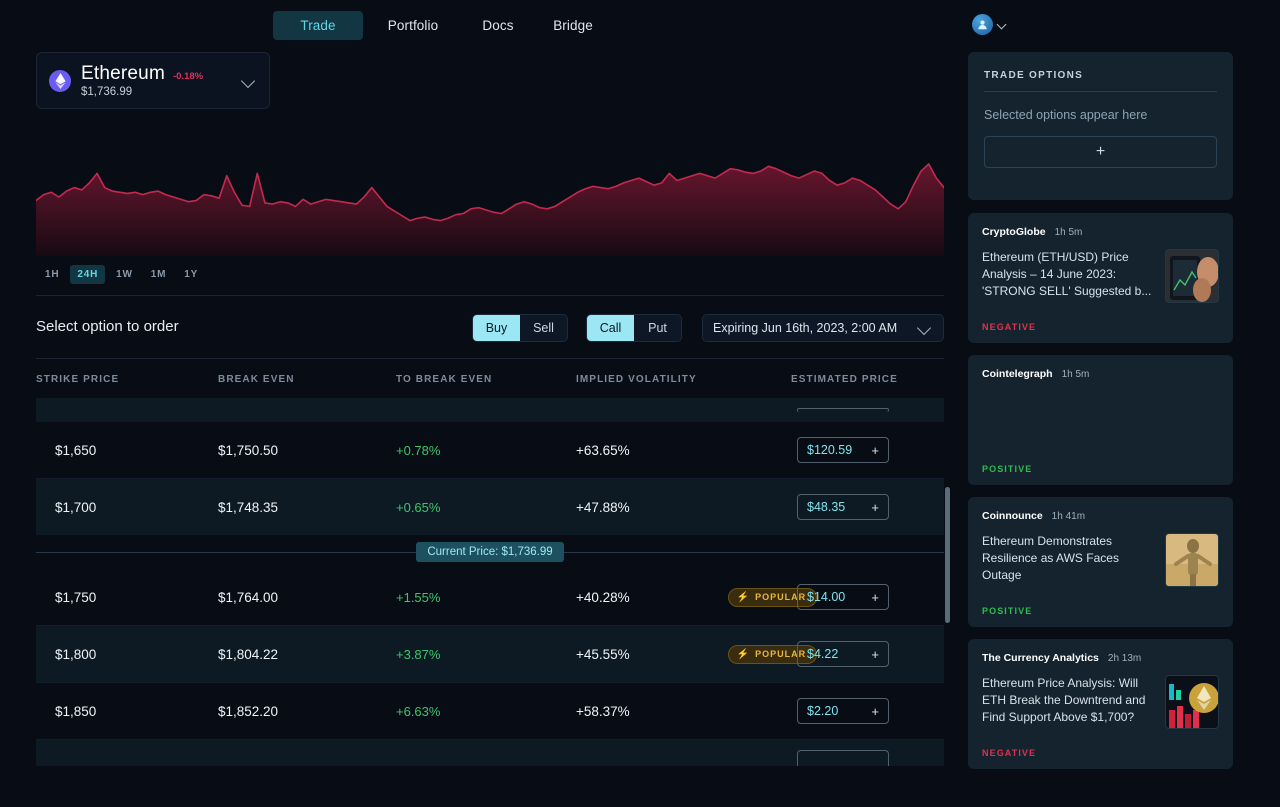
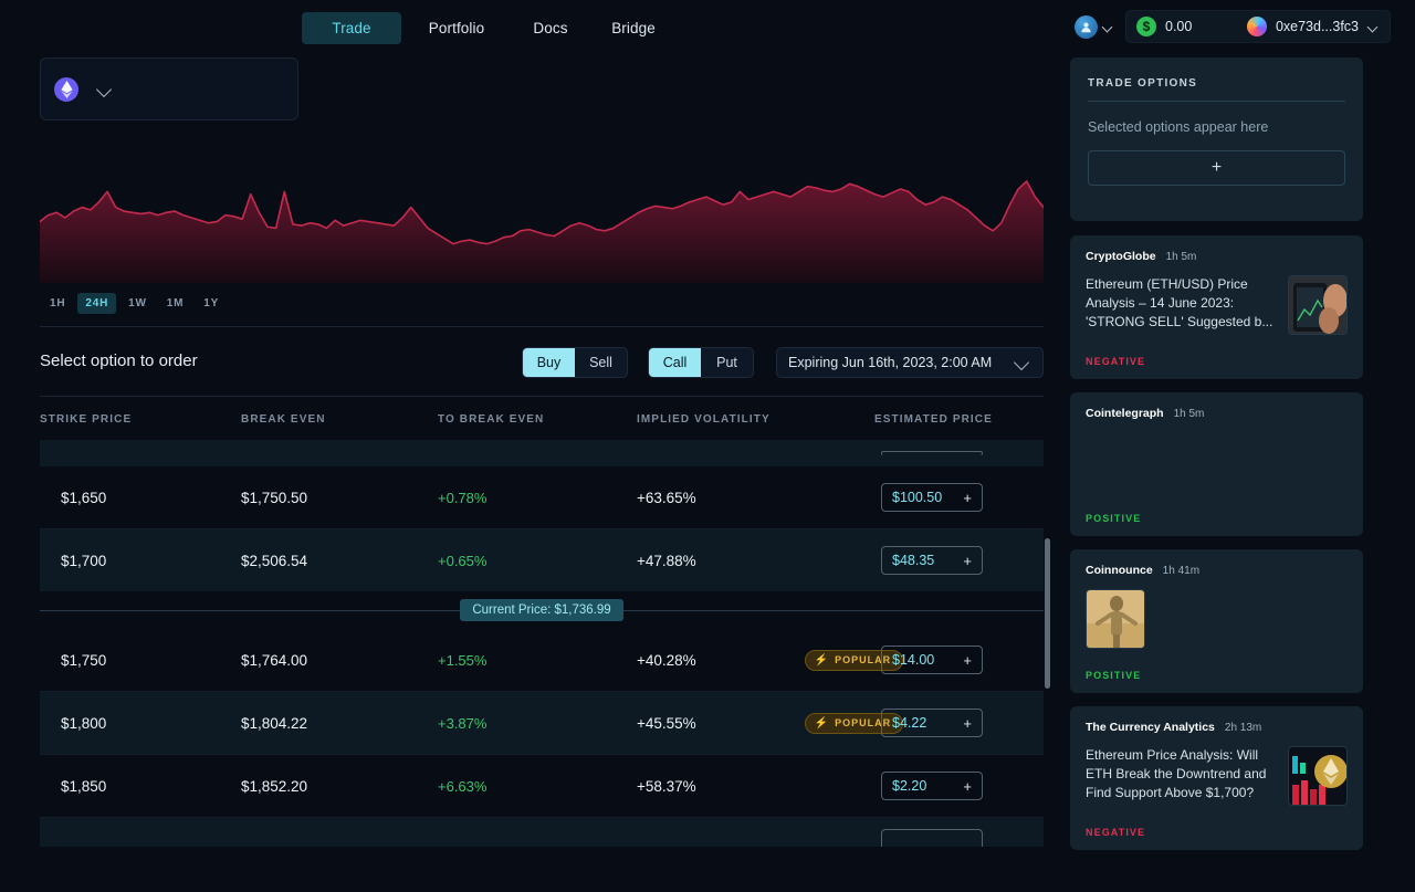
  Trade
  Portfolio
  Docs
  Bridge
- Ethereum
- -0.18%
- $1,736.99
  1H
  24H
  1W
  1M
  1Y
  Select option to order
  Buy
  Sell
  Call
  Put
  Expiring Jun 16th, 2023, 2:00 AM
  STRIKE PRICE
  BREAK EVEN
  TO BREAK EVEN
  IMPLIED VOLATILITY
  ESTIMATED PRICE
  $1,650
  $1,750.50
  +0.78%
  +63.65%
- $120.59
+ $100.50
  +
  $1,700
- $1,748.35
+ $2,506.54
  +0.65%
  +47.88%
  $48.35
  +
  Current Price: $1,736.99
  $1,750
  $1,764.00
  +1.55%
  +40.28%
  ⚡
  POPULAR
  $14.00
  +
  $1,800
  $1,804.22
  +3.87%
  +45.55%
  ⚡
  POPULAR
  $4.22
  +
  $1,850
  $1,852.20
  +6.63%
  +58.37%
  $2.20
  +
+ $
+ 0.00
+ 0xe73d...3fc3
  TRADE OPTIONS
  Selected options appear here
  +
  CryptoGlobe
  1h 5m
  Ethereum (ETH/USD) Price Analysis – 14 June 2023: 'STRONG SELL' Suggested b...
  NEGATIVE
  Cointelegraph
  1h 5m
  POSITIVE
  Coinnounce
  1h 41m
- Ethereum Demonstrates Resilience as AWS Faces Outage
  POSITIVE
  The Currency Analytics
  2h 13m
  Ethereum Price Analysis: Will ETH Break the Downtrend and Find Support Above $1,700?
  NEGATIVE
